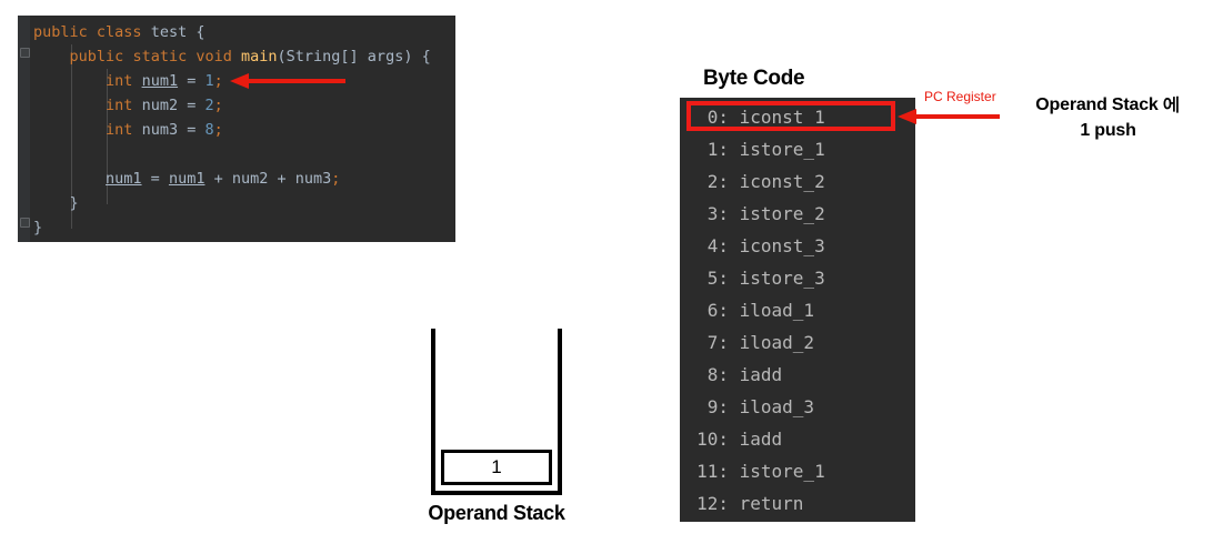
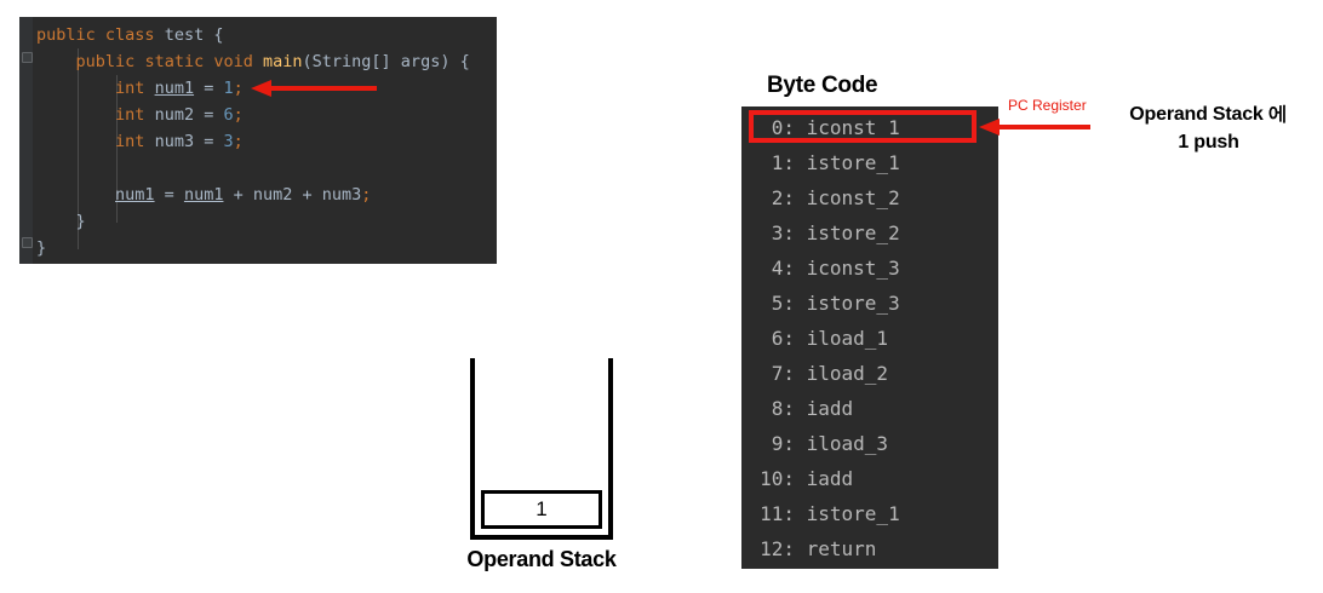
  public class test {
  public static void main(String[] args) {
  int num1 = 1;
- int num2 = 2;
+ int num2 = 6;
- int num3 = 8;
+ int num3 = 3;
  num1 = num1 + num2 + num3;
  }
  }
  1
  Operand Stack
  Byte Code
  0: iconst_1
  1: istore_1
  2: iconst_2
  3: istore_2
  4: iconst_3
  5: istore_3
  6: iload_1
  7: iload_2
  8: iadd
  9: iload_3
  10: iadd
  11: istore_1
  12: return
  PC Register
  Operand Stack 에
  1 push
